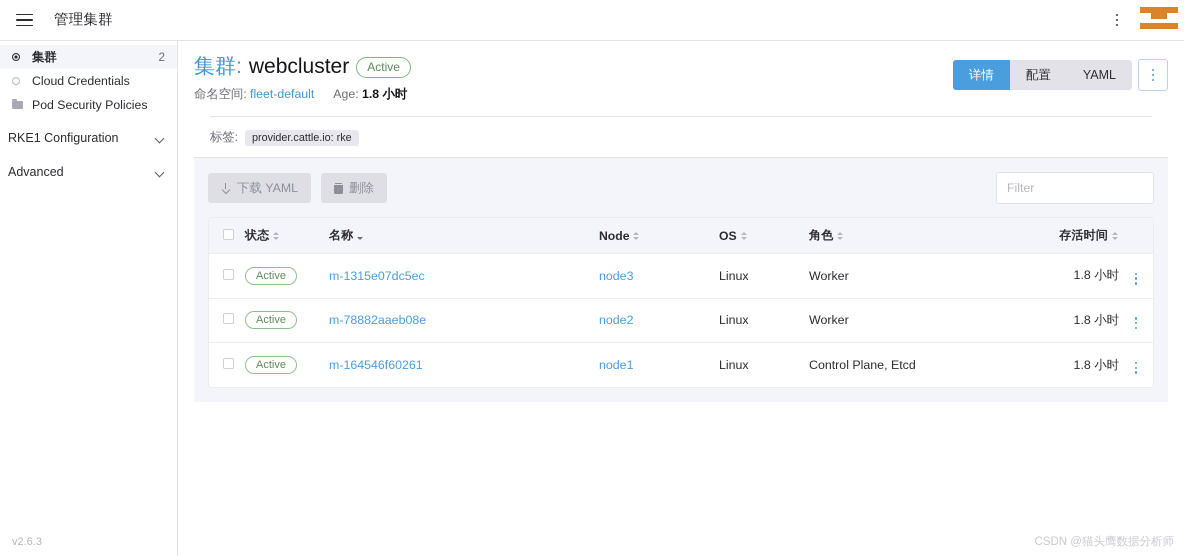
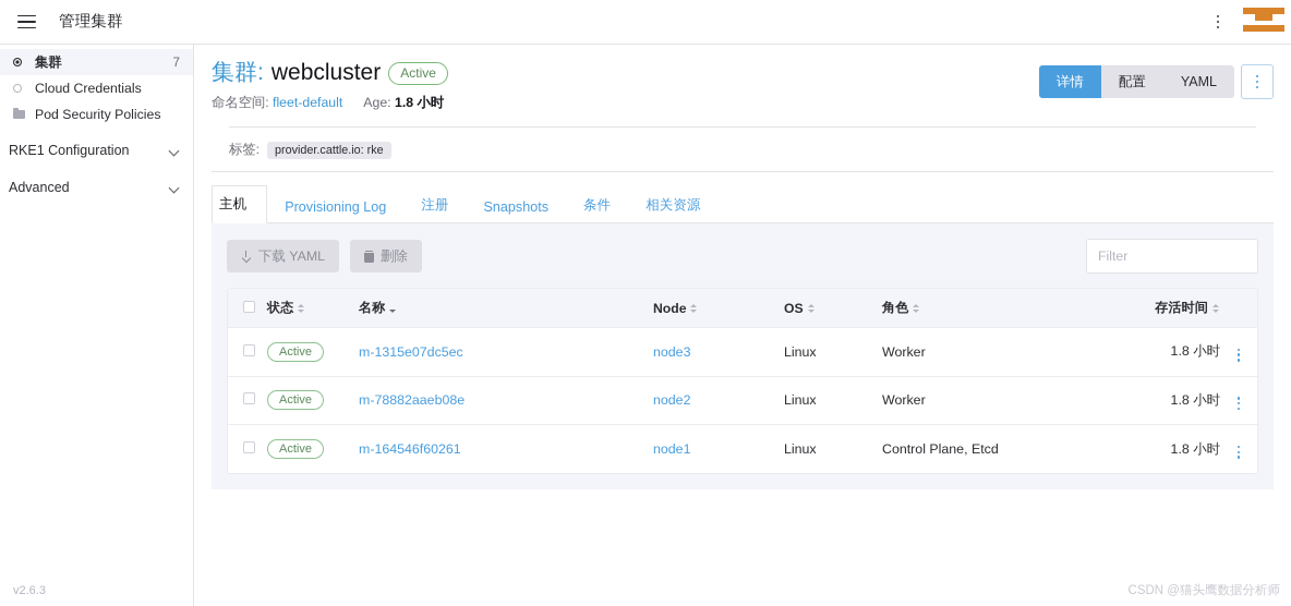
  管理集群
  集群
- 2
+ 7
  Cloud Credentials
  Pod Security Policies
  RKE1 Configuration
  Advanced
  v2.6.3
  集群:
  webcluster
  Active
  命名空间: fleet-default
  Age: 1.8 小时
  详情
  配置
  YAML
  标签:
  provider.cattle.io: rke
+ 主机
+ Provisioning Log
+ 注册
+ Snapshots
+ 条件
+ 相关资源
  下载 YAML
  删除
  Filter
  	状态	名称	Node	OS	角色	存活时间
  	Active	m-1315e07dc5ec	node3	Linux	Worker	1.8 小时
  	Active	m-78882aaeb08e	node2	Linux	Worker	1.8 小时
  	Active	m-164546f60261	node1	Linux	Control Plane, Etcd	1.8 小时
  CSDN @猫头鹰数据分析师
